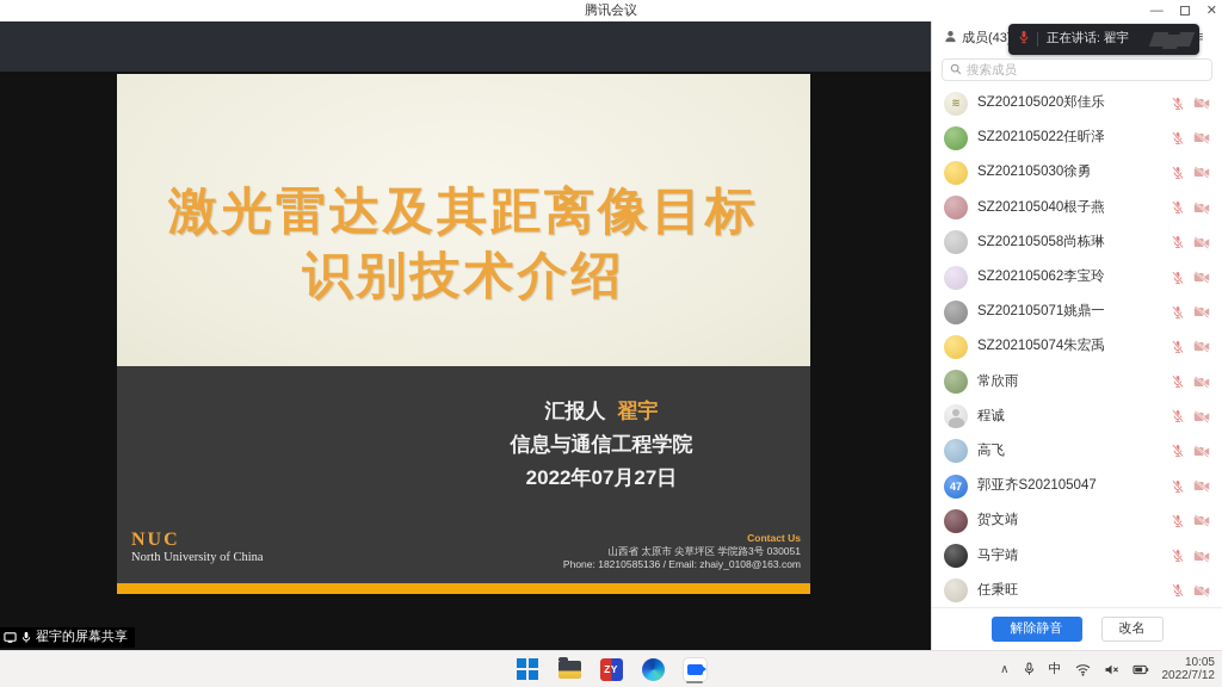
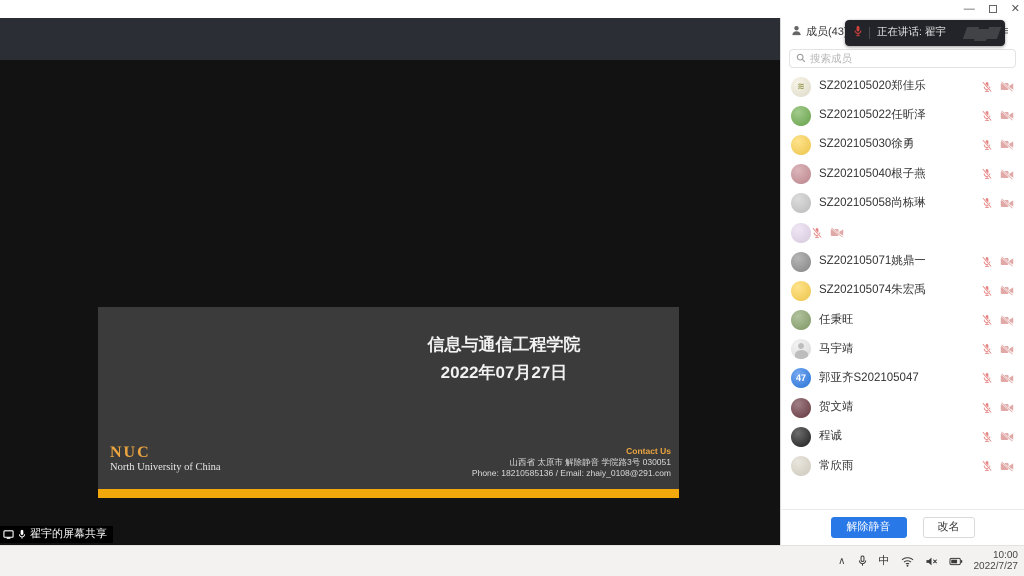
- 腾讯会议
  —
  ✕
- 激光雷达及其距离像目标
- 识别技术介绍
- 汇报人 翟宇
  信息与通信工程学院
  2022年07月27日
  NUC
  North University of China
  Contact Us
- 山西省 太原市 尖草坪区 学院路3号 030051
+ 山西省 太原市 解除静音 学院路3号 030051
- Phone: 18210585136 / Email: zhaiy_0108@163.com
+ Phone: 18210585136 / Email: zhaiy_0108@291.com
  翟宇的屏幕共享
  成员(43
  正在讲话: 翟宇
  搜索成员
  ≋
  SZ202105020郑佳乐
  SZ202105022任昕泽
  SZ202105030徐勇
  SZ202105040根子燕
  SZ202105058尚栋琳
- SZ202105062李宝玲
  SZ202105071姚鼎一
  SZ202105074朱宏禹
- 常欣雨
+ 任秉旺
- 程诚
+ 马宇靖
- 高飞
  47
  郭亚齐S202105047
  贺文靖
- 马宇靖
+ 程诚
- 任秉旺
+ 常欣雨
  解除静音
  改名
- ZY
  ∧
  中
- 10:05
+ 10:00
- 2022/7/12
+ 2022/7/27
